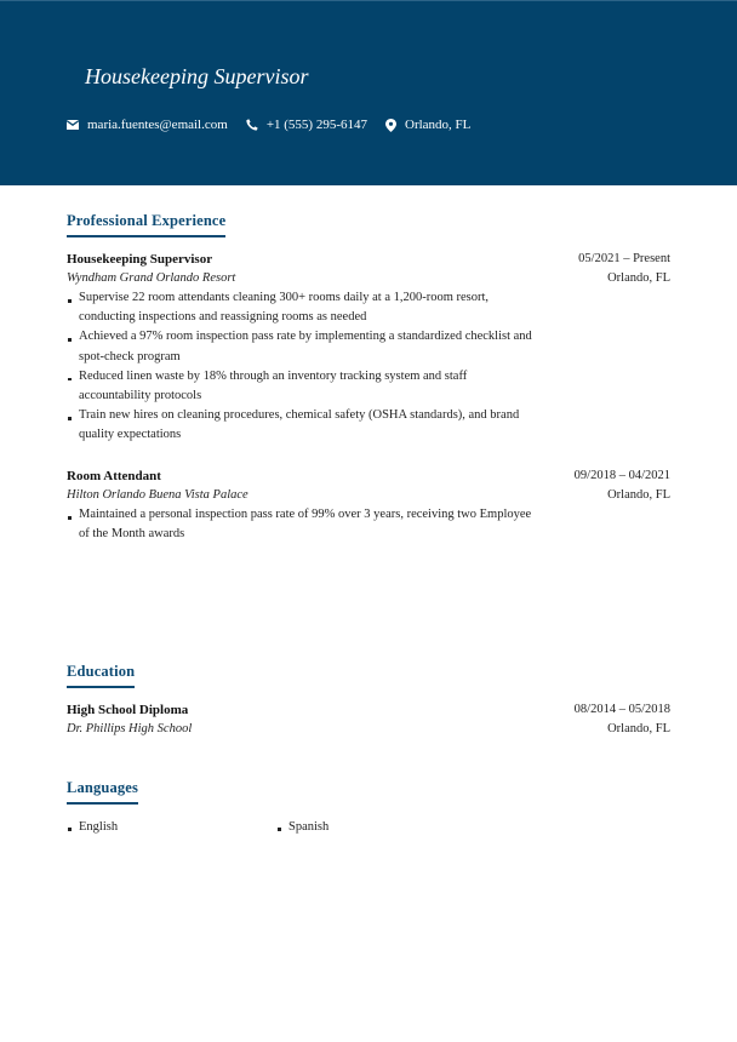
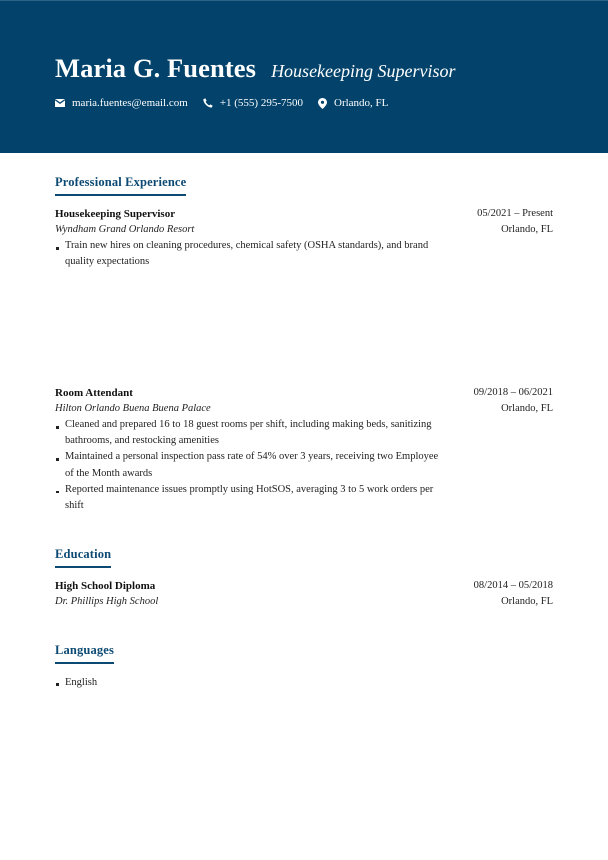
+ Maria G. Fuentes
  Housekeeping Supervisor
  maria.fuentes@email.com
- +1 (555) 295-6147
+ +1 (555) 295-7500
  Orlando, FL
  Professional Experience
  Housekeeping Supervisor
  05/2021 – Present
  Wyndham Grand Orlando Resort
  Orlando, FL
- Supervise 22 room attendants cleaning 300+ rooms daily at a 1,200-room resort, conducting inspections and reassigning rooms as needed
- Achieved a 97% room inspection pass rate by implementing a standardized checklist and spot-check program
- Reduced linen waste by 18% through an inventory tracking system and staff accountability protocols
  Train new hires on cleaning procedures, chemical safety (OSHA standards), and brand quality expectations
  Room Attendant
- 09/2018 – 04/2021
+ 09/2018 – 06/2021
- Hilton Orlando Buena Vista Palace
+ Hilton Orlando Buena Buena Palace
  Orlando, FL
+ Cleaned and prepared 16 to 18 guest rooms per shift, including making beds, sanitizing bathrooms, and restocking amenities
- Maintained a personal inspection pass rate of 99% over 3 years, receiving two Employee of the Month awards
+ Maintained a personal inspection pass rate of 54% over 3 years, receiving two Employee of the Month awards
+ Reported maintenance issues promptly using HotSOS, averaging 3 to 5 work orders per shift
  Education
  High School Diploma
  08/2014 – 05/2018
  Dr. Phillips High School
  Orlando, FL
  Languages
  English
- Spanish
